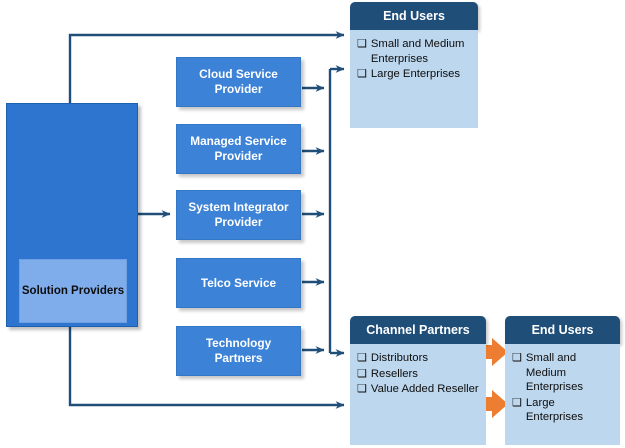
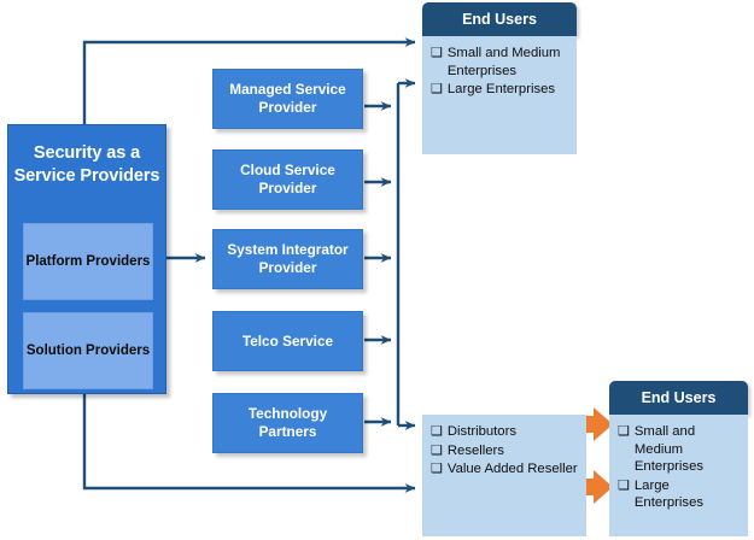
+ Security as a
+ Service Providers
+ Platform Providers
  Solution Providers
- Cloud Service
+ Managed Service
  Provider
- Managed Service
+ Cloud Service
  Provider
  System Integrator
  Provider
  Telco Service
  Technology Partners
  End Users
  ❑
  Small and Medium Enterprises
  ❑
  Large Enterprises
- Channel Partners
  ❑
  Distributors
  ❑
  Resellers
  ❑
  Value Added Reseller
  End Users
  ❑
  Small and Medium Enterprises
  ❑
  Large Enterprises
